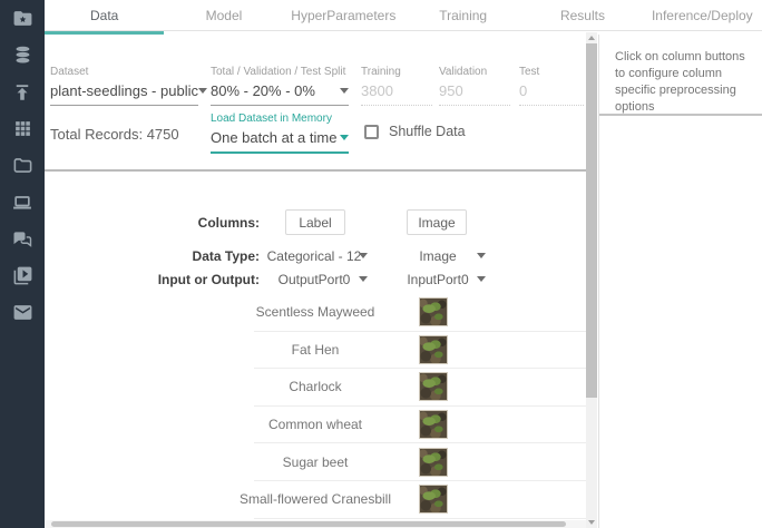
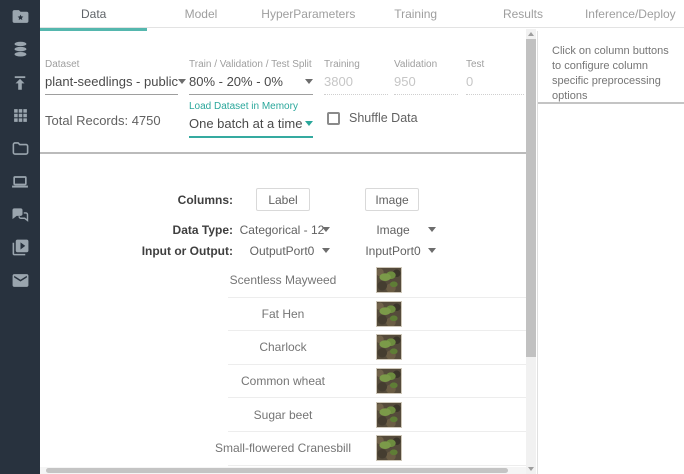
  Data
  Model
  HyperParameters
  Training
  Results
  Inference/Deploy
  Dataset
  plant-seedlings - public
- Total / Validation / Test Split
+ Train / Validation / Test Split
  80% - 20% - 0%
  Training
  3800
  Validation
  950
  Test
  0
  Total Records: 4750
  Load Dataset in Memory
  One batch at a time
  Shuffle Data
  Columns:
  Label
  Image
  Data Type:
  Categorical - 12
  Image
  Input or Output:
  OutputPort0
  InputPort0
  Scentless Mayweed
  Fat Hen
  Charlock
  Common wheat
  Sugar beet
  Small-flowered Cranesbill
  Click on column buttons to configure column specific preprocessing options
